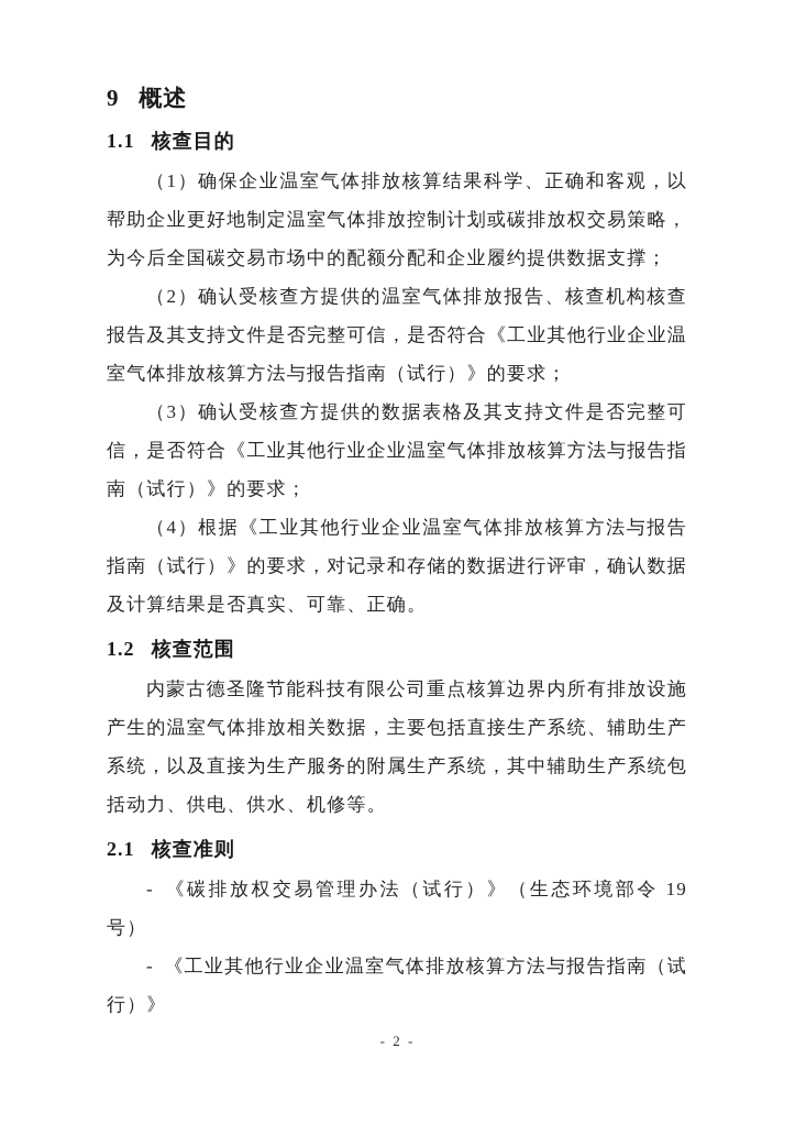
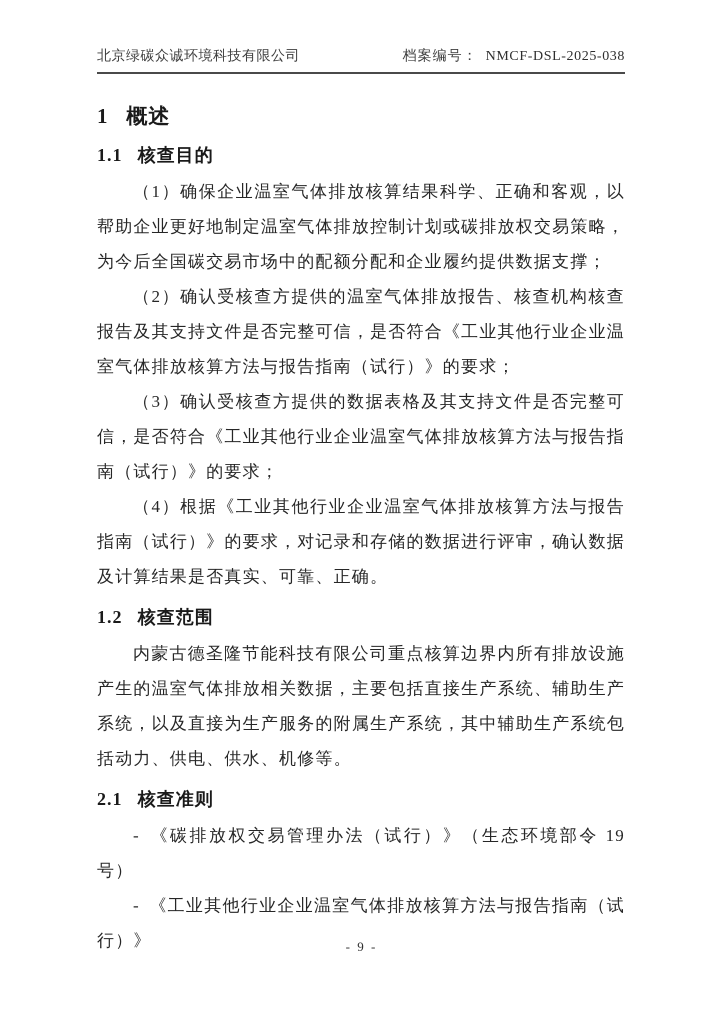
+ 北京绿碳众诚环境科技有限公司
+ 档案编号：
+ NMCF-DSL-2025-038
- 9 概述
+ 1 概述
  1.1 核查目的
  （1）确保企业温室气体排放核算结果科学、正确和客观，以帮助企业更好地制定温室气体排放控制计划或碳排放权交易策略，为今后全国碳交易市场中的配额分配和企业履约提供数据支撑；
  （2）确认受核查方提供的温室气体排放报告、核查机构核查报告及其支持文件是否完整可信，是否符合《工业其他行业企业温室气体排放核算方法与报告指南（试行）》的要求；
  （3）确认受核查方提供的数据表格及其支持文件是否完整可信，是否符合《工业其他行业企业温室气体排放核算方法与报告指南（试行）》的要求；
  （4）根据《工业其他行业企业温室气体排放核算方法与报告指南（试行）》的要求，对记录和存储的数据进行评审，确认数据及计算结果是否真实、可靠、正确。
  1.2 核查范围
  内蒙古德圣隆节能科技有限公司重点核算边界内所有排放设施产生的温室气体排放相关数据，主要包括直接生产系统、辅助生产系统，以及直接为生产服务的附属生产系统，其中辅助生产系统包括动力、供电、供水、机修等。
  2.1 核查准则
  - 《碳排放权交易管理办法（试行）》（生态环境部令 19 号）
  - 《工业其他行业企业温室气体排放核算方法与报告指南（试行）》
- - 2 -
+ - 9 -
